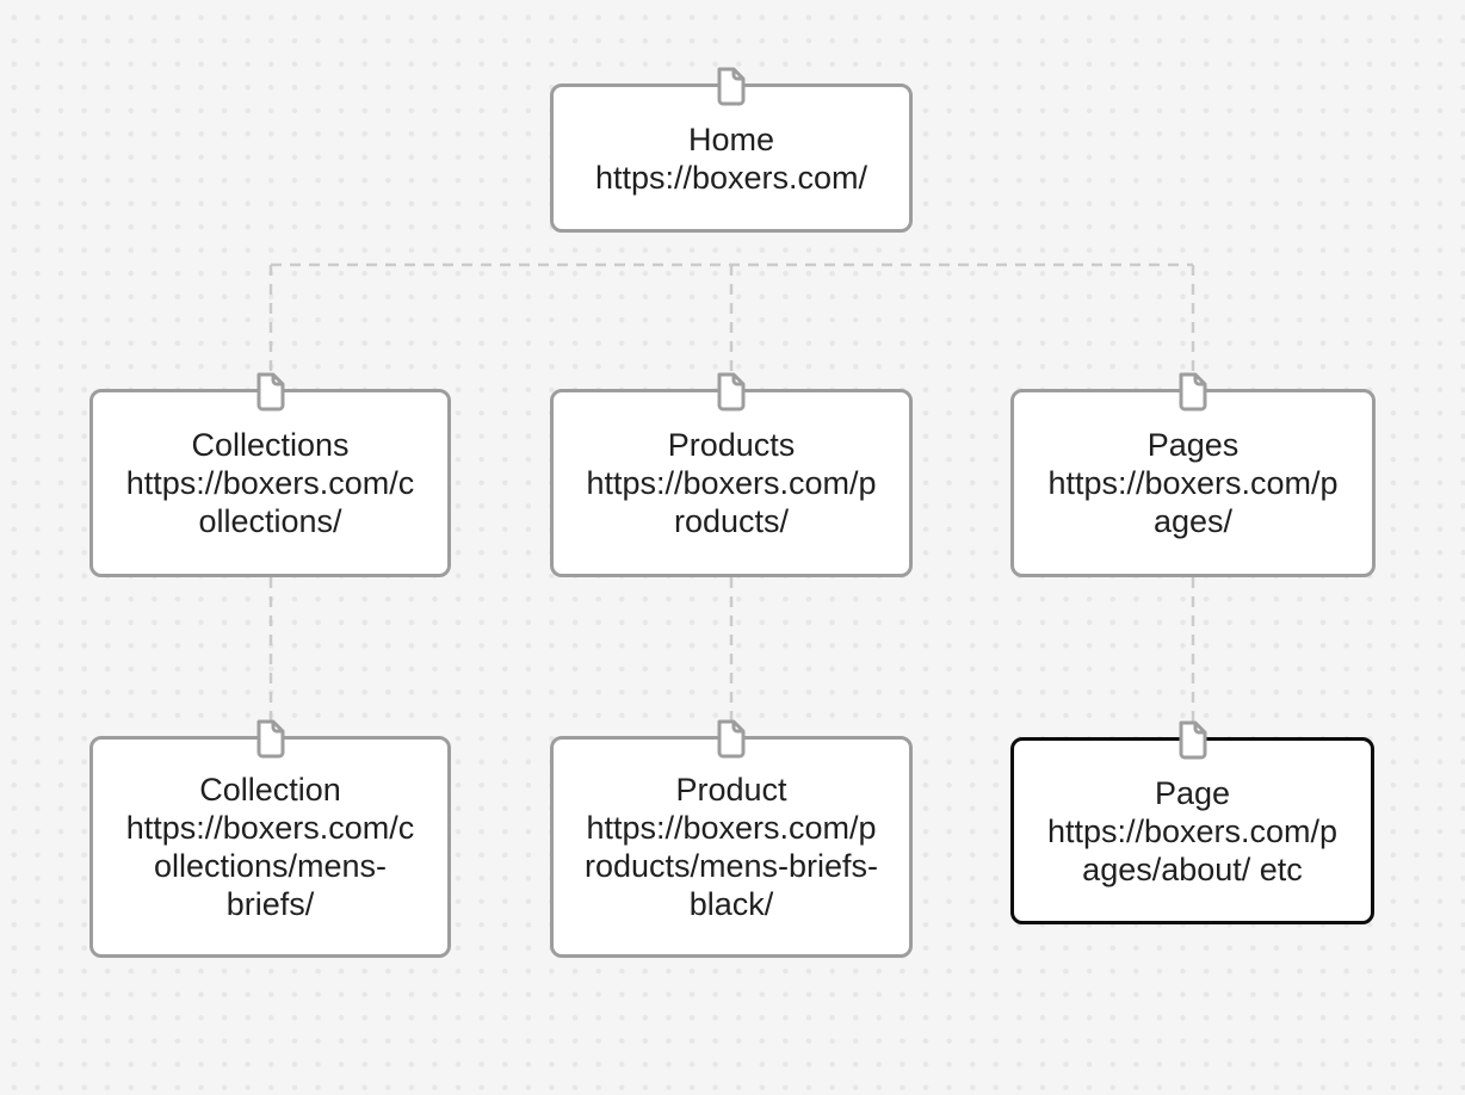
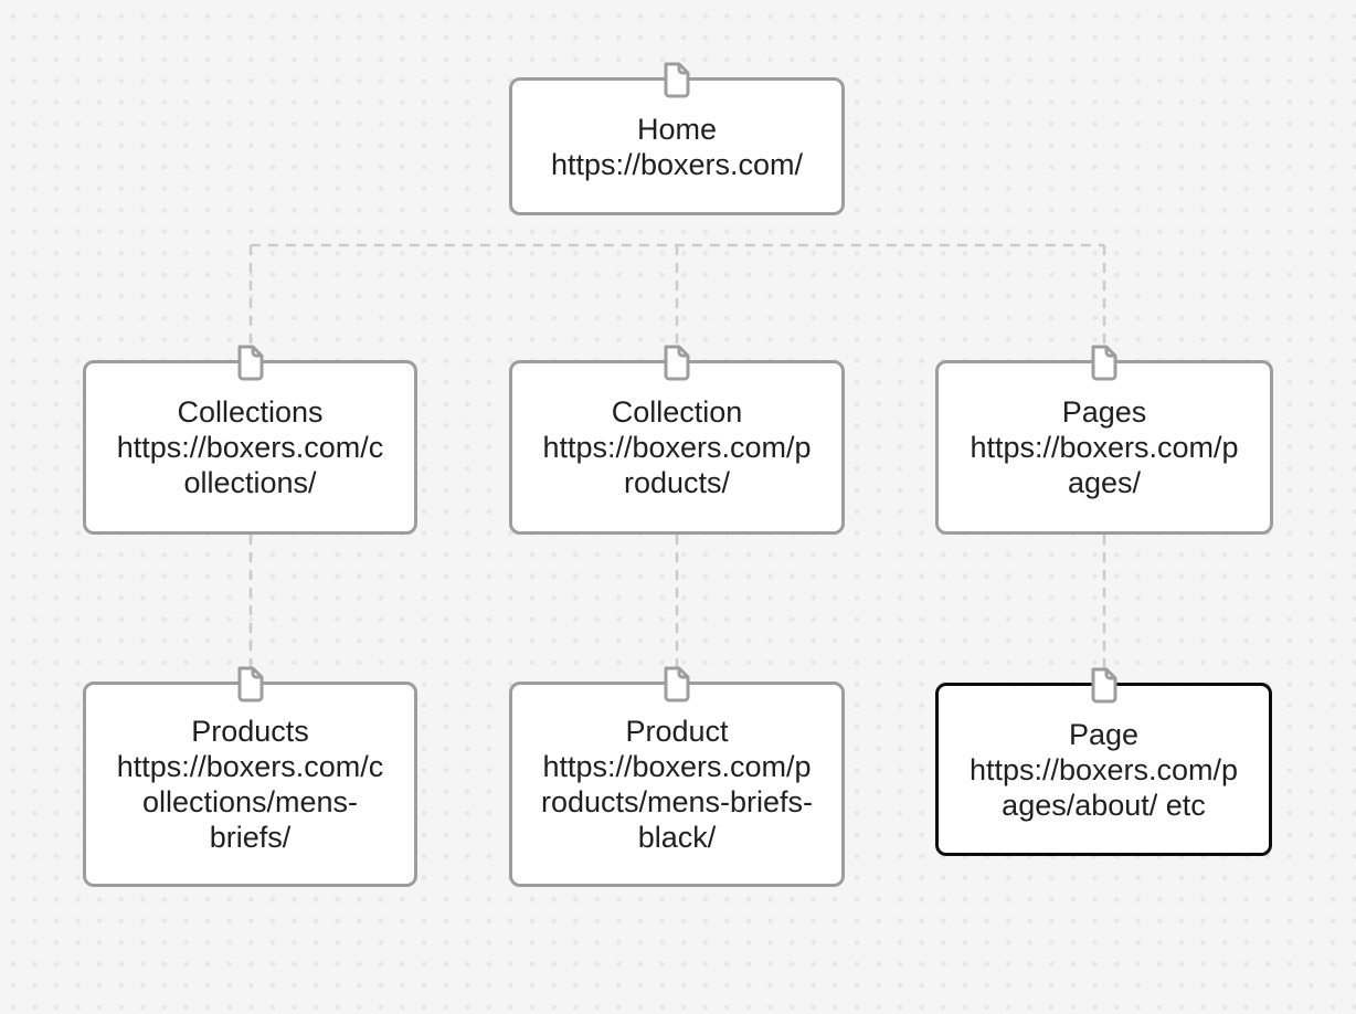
  Home
  https://boxers.com/
  Collections
  https://boxers.com/collections/
- Products
+ Collection
  https://boxers.com/products/
  Pages
  https://boxers.com/pages/
- Collection
+ Products
  https://boxers.com/collections/mens-briefs/
  Product
  https://boxers.com/products/mens-briefs-black/
  Page
  https://boxers.com/pages/about/ etc
